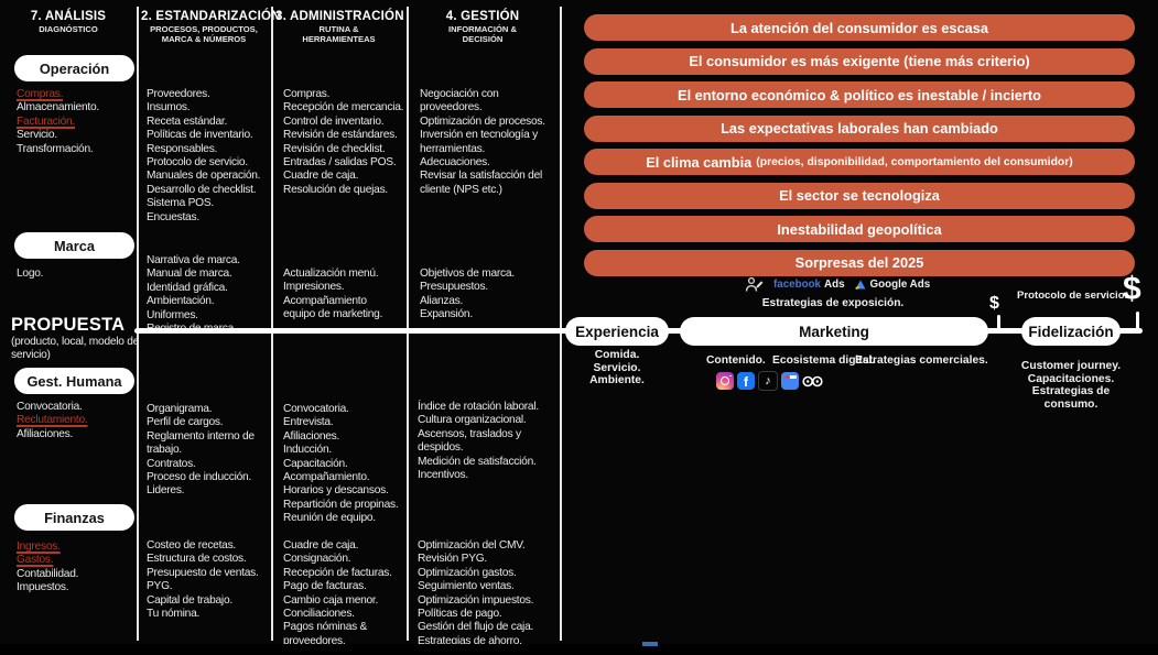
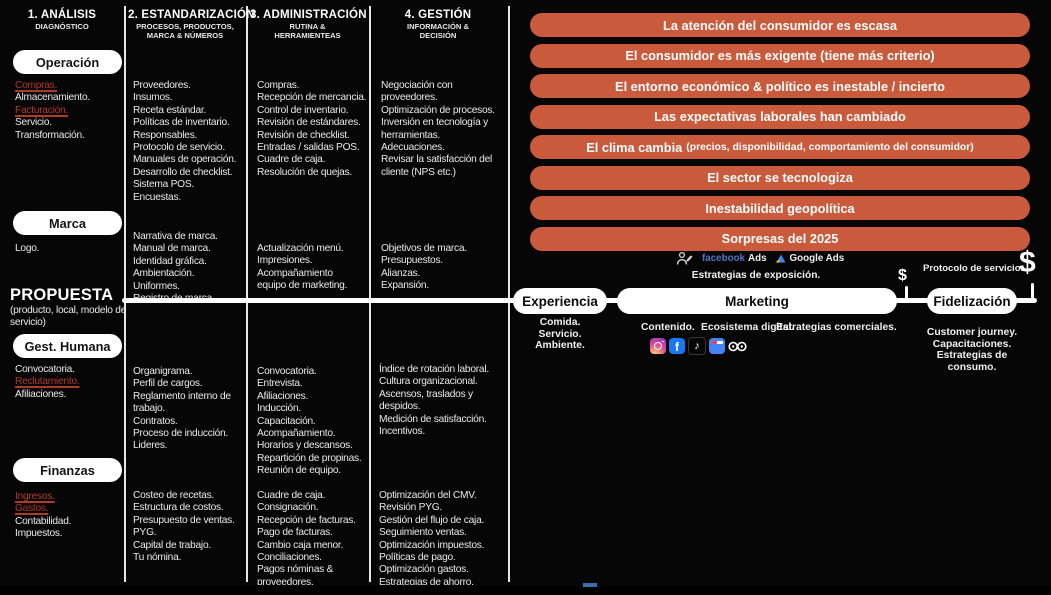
- 7. ANÁLISIS
+ 1. ANÁLISIS
  DIAGNÓSTICO
  2. ESTANDARIZACIÓ
  PROCESOS, PRODUCTOS, MARCA & NÚMEROS
  3. ADMINISTRACIÓN
  RUTINA & HERRAMIENTEAS
  4. GESTIÓN
  INFORMACIÓN & DECISIÓN
  Operación
  Marca
  Gest. Humana
  Finanzas
  PROPUESTA
  (producto, local, modelo de servicio)
  Compras.
  Almacenamiento.
  Facturación.
  Servicio.
  Transformación.
  Proveedores.
  Insumos.
  Receta estándar.
  Políticas de inventario.
  Responsables.
  Protocolo de servicio.
  Manuales de operación.
  Desarrollo de checklist.
  Sistema POS.
  Encuestas.
  Compras.
  Recepción de mercancia.
  Control de inventario.
  Revisión de estándares.
  Revisión de checklist.
  Entradas / salidas POS.
  Cuadre de caja.
  Resolución de quejas.
  Negociación con proveedores.
  Optimización de procesos.
  Inversión en tecnología y herramientas.
  Adecuaciones.
  Revisar la satisfacción del cliente (NPS etc.)
  Logo.
  Narrativa de marca.
  Manual de marca.
  Identidad gráfica.
  Ambientación.
  Uniformes.
  Actualización menú.
  Impresiones.
  Acompañamiento equipo de marketing.
  Objetivos de marca.
  Presupuestos.
  Alianzas.
  Expansión.
  Convocatoria.
  Reclutamiento.
  Afiliaciones.
  Organigrama.
  Perfil de cargos.
  Reglamento interno de trabajo.
  Contratos.
  Proceso de inducción.
  Lideres.
  Convocatoria.
  Entrevista.
  Afiliaciones.
  Inducción.
  Capacitación.
  Acompañamiento.
  Horarios y descansos.
  Repartición de propinas.
  Reunión de equipo.
  Índice de rotación laboral.
  Cultura organizacional.
  Ascensos, traslados y despidos.
  Medición de satisfacción.
  Incentivos.
  Ingresos.
  Gastos.
  Contabilidad.
  Impuestos.
  Costeo de recetas.
  Estructura de costos.
  Presupuesto de ventas.
  PYG.
  Capital de trabajo.
  Tu nómina.
  Cuadre de caja.
  Consignación.
  Recepción de facturas.
  Pago de facturas.
  Cambio caja menor.
  Conciliaciones.
  Pagos nóminas & proveedores.
  Optimización del CMV.
  Revisión PYG.
- Optimización gastos.
+ Gestión del flujo de caja.
  Seguimiento ventas.
  Optimización impuestos.
  Políticas de pago.
- Gestión del flujo de caja.
+ Optimización gastos.
  Estrategias de ahorro.
  La atención del consumidor es escasa
  El consumidor es más exigente (tiene más criterio)
  El entorno económico & político es inestable / incierto
  Las expectativas laborales han cambiado
  El clima cambia
  (precios, disponibilidad, comportamiento del consumidor)
  El sector se tecnologiza
  Inestabilidad geopolítica
  Sorpresas del 2025
  facebook Ads
  Google Ads
  Estrategias de exposición.
  Experiencia
  Marketing
  Fidelización
  $
  Protocolo de servicio.
  $
  Comida.
  Servicio.
  Ambiente.
  Customer journey.
  Capacitaciones.
  Estrategias de consumo.
  Contenido.
  Ecosistema digital.
  Estrategias comerciales.
  f
  ♪
